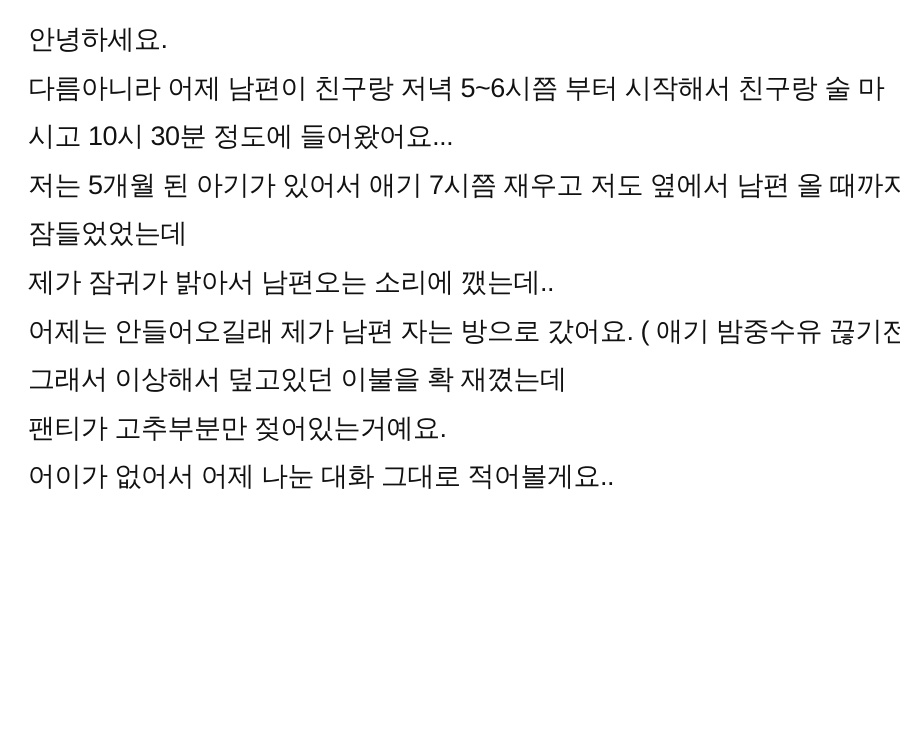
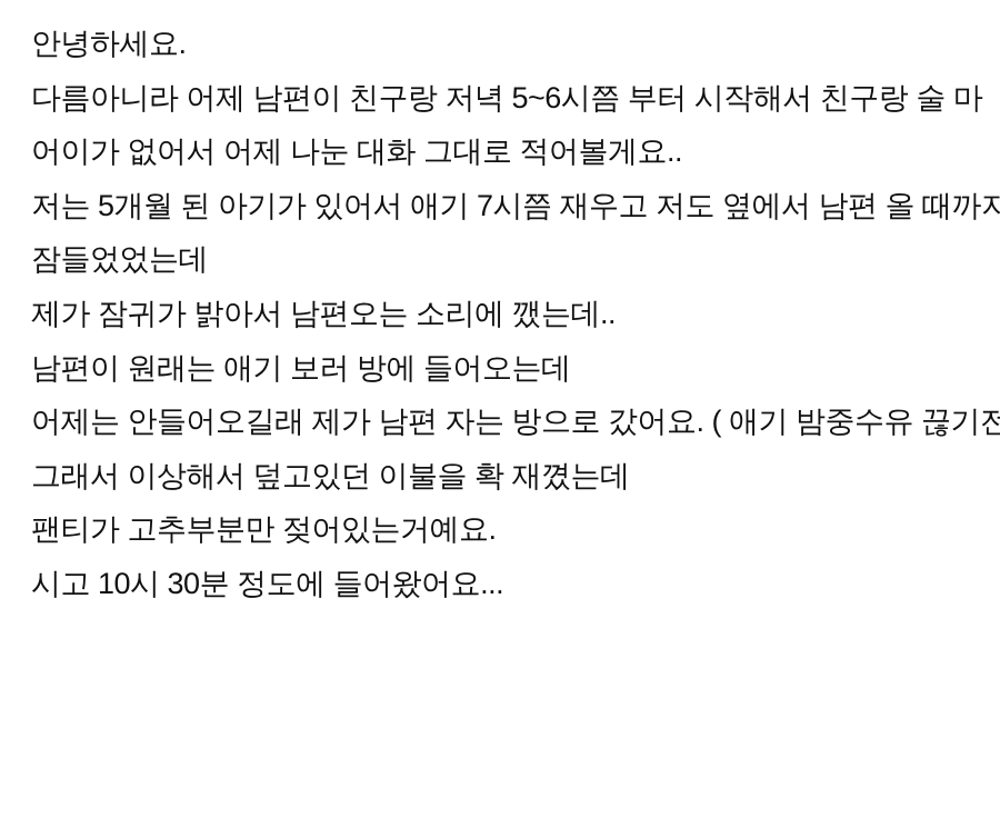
  안녕하세요.
  다름아니라 어제 남편이 친구랑 저녁 5~6시쯤 부터 시작해서 친구랑 술 마
- 시고 10시 30분 정도에 들어왔어요...
+ 어이가 없어서 어제 나눈 대화 그대로 적어볼게요..
  저는 5개월 된 아기가 있어서 애기 7시쯤 재우고 저도 옆에서 남편 올 때까지
  잠들었었는데
  제가 잠귀가 밝아서 남편오는 소리에 깼는데..
+ 남편이 원래는 애기 보러 방에 들어오는데
  어제는 안들어오길래 제가 남편 자는 방으로 갔어요. ( 애기 밤중수유 끊기전
  그래서 이상해서 덮고있던 이불을 확 재꼈는데
  팬티가 고추부분만 젖어있는거예요.
- 어이가 없어서 어제 나눈 대화 그대로 적어볼게요..
+ 시고 10시 30분 정도에 들어왔어요...
